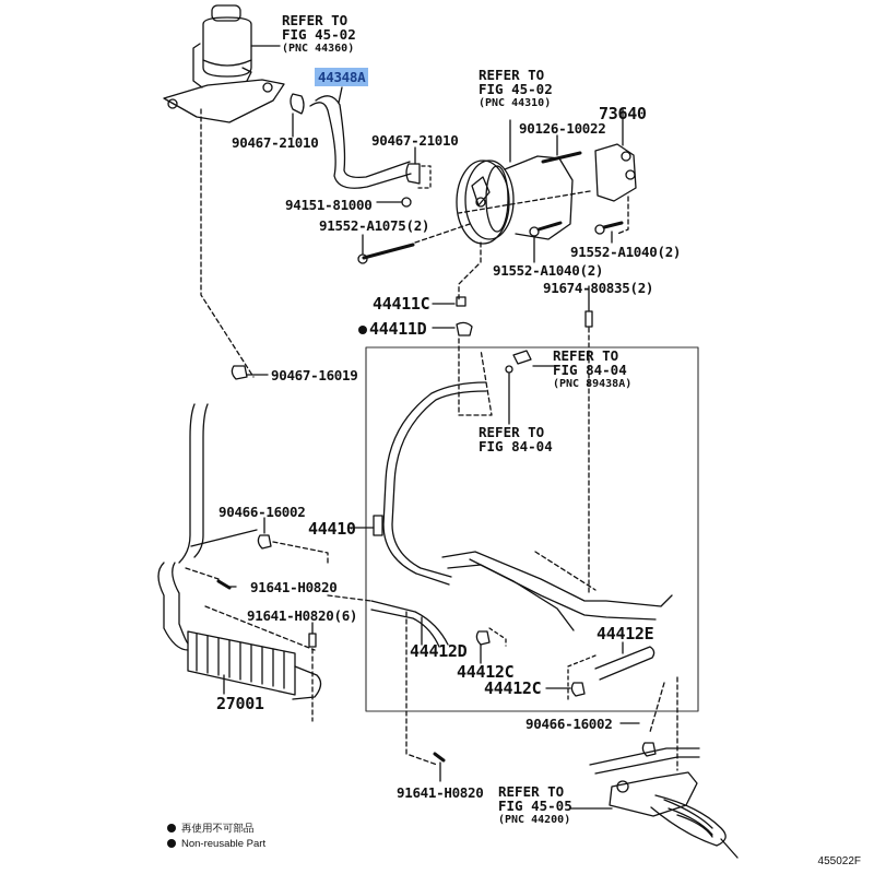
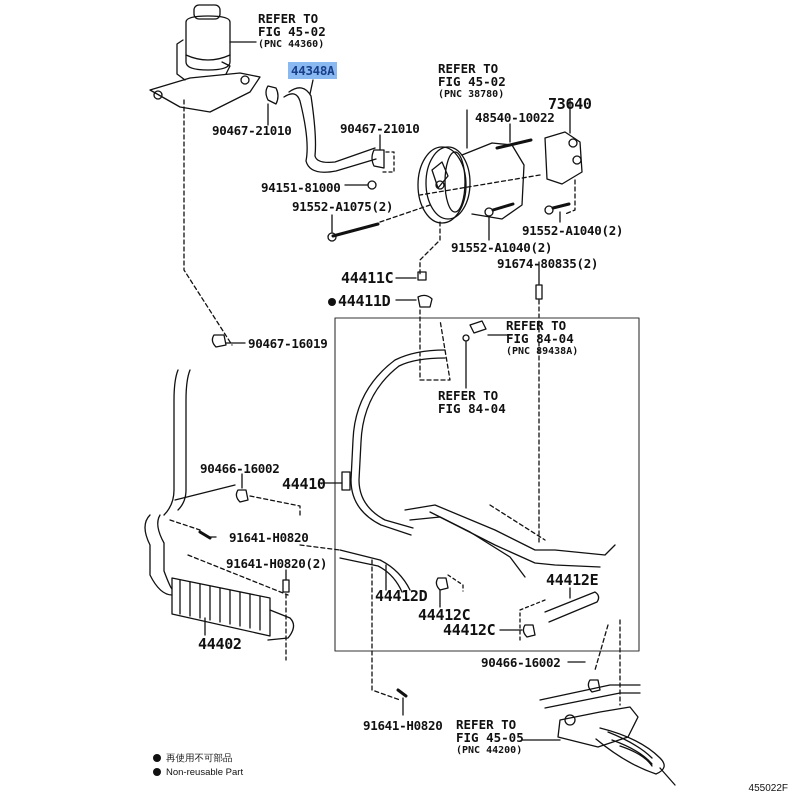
  REFER TO
  FIG 45-02
  (PNC 44360)
  REFER TO
  FIG 45-02
- (PNC 44310)
+ (PNC 38780)
  REFER TO
  FIG 84-04
  (PNC 89438A)
  REFER TO
  FIG 84-04
  REFER TO
  FIG 45-05
  (PNC 44200)
  44348A
  90467-21010
  90467-21010
  73640
- 90126-10022
+ 48540-10022
  94151-81000
  91552-A1075(2)
  91552-A1040(2)
  91552-A1040(2)
  91674-80835(2)
  44411C
  44411D
  90467-16019
  90466-16002
  44410
  91641-H0820
- 91641-H0820(6)
+ 91641-H0820(2)
  44412D
  44412C
  44412C
  44412E
- 27001
+ 44402
  90466-16002
  91641-H0820
  再使用不可部品
  Non-reusable Part
  455022F
